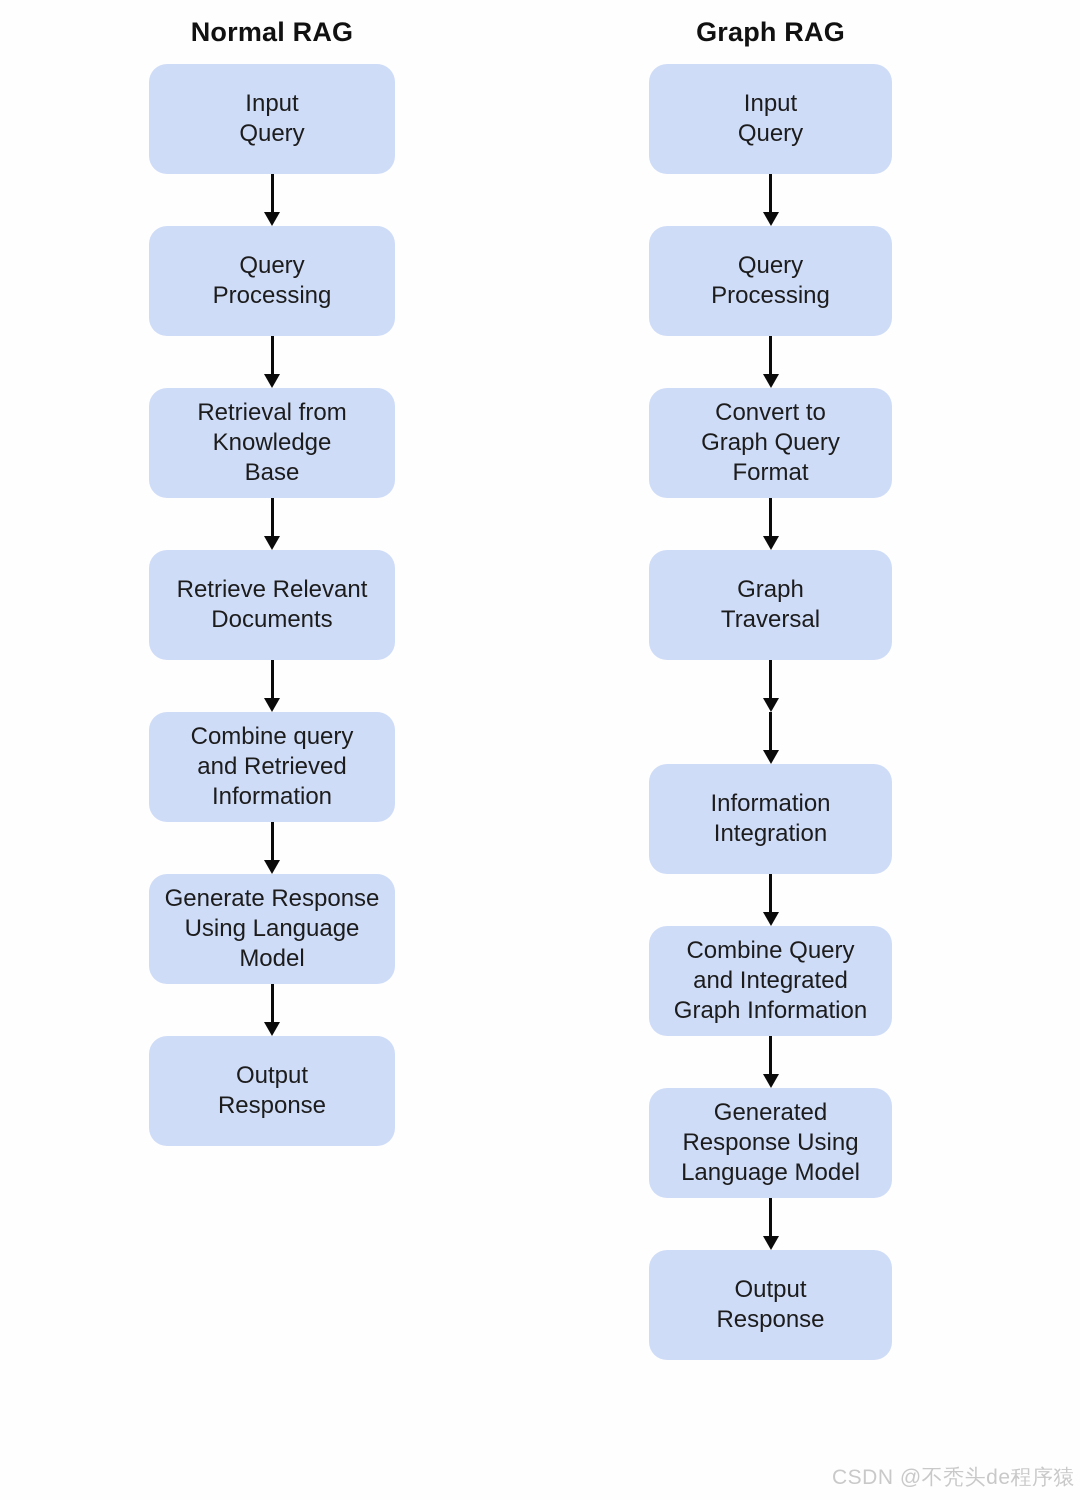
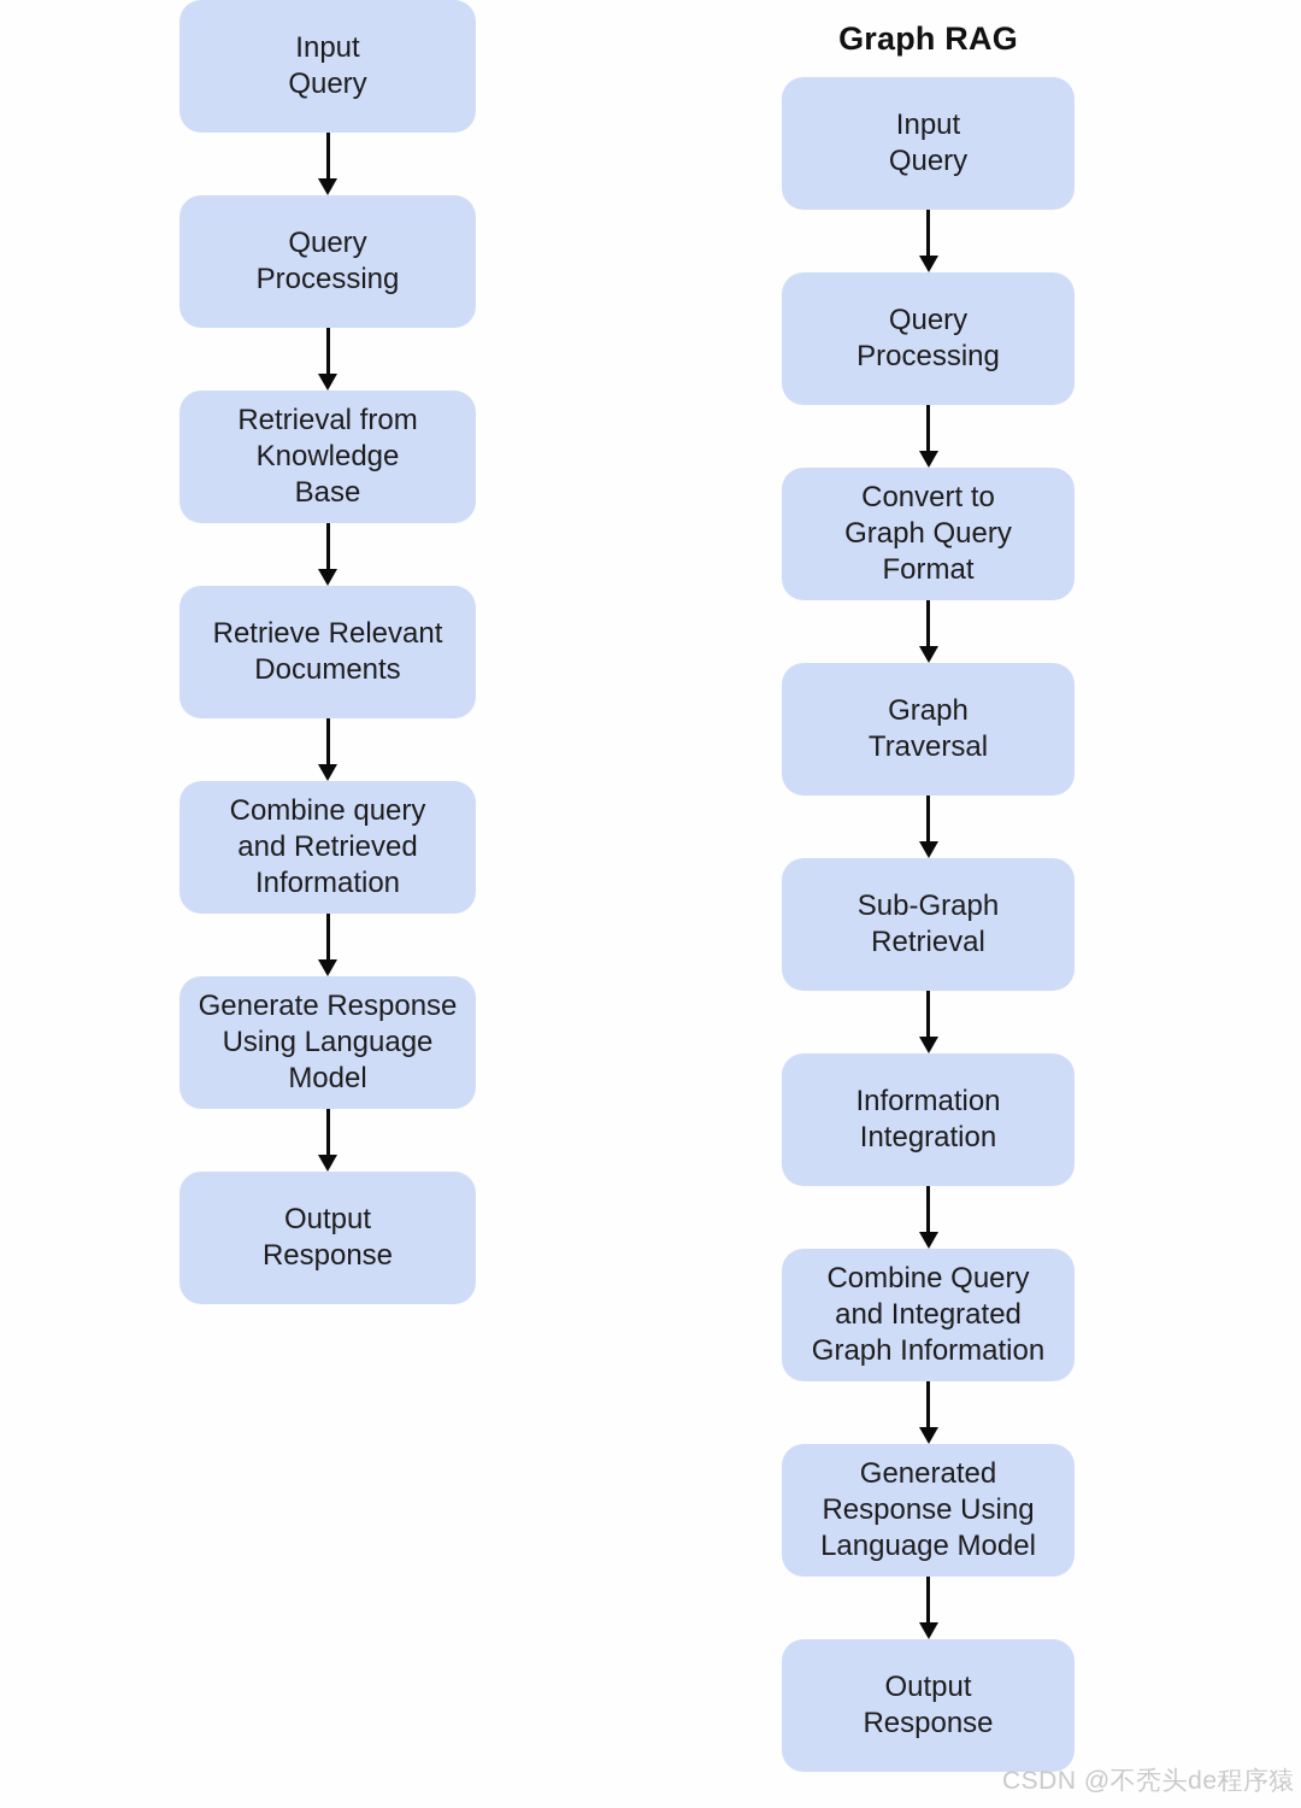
- Normal RAG
  Input
  Query
  Query
  Processing
  Retrieval from
  Knowledge
  Base
  Retrieve Relevant
  Documents
  Combine query
  and Retrieved
  Information
  Generate Response
  Using Language
  Model
  Output
  Response
  Graph RAG
  Input
  Query
  Query
  Processing
  Convert to
  Graph Query
  Format
  Graph
  Traversal
+ Sub-Graph
+ Retrieval
  Information
  Integration
  Combine Query
  and Integrated
  Graph Information
  Generated
  Response Using
  Language Model
  Output
  Response
  CSDN @不秃头de程序猿
